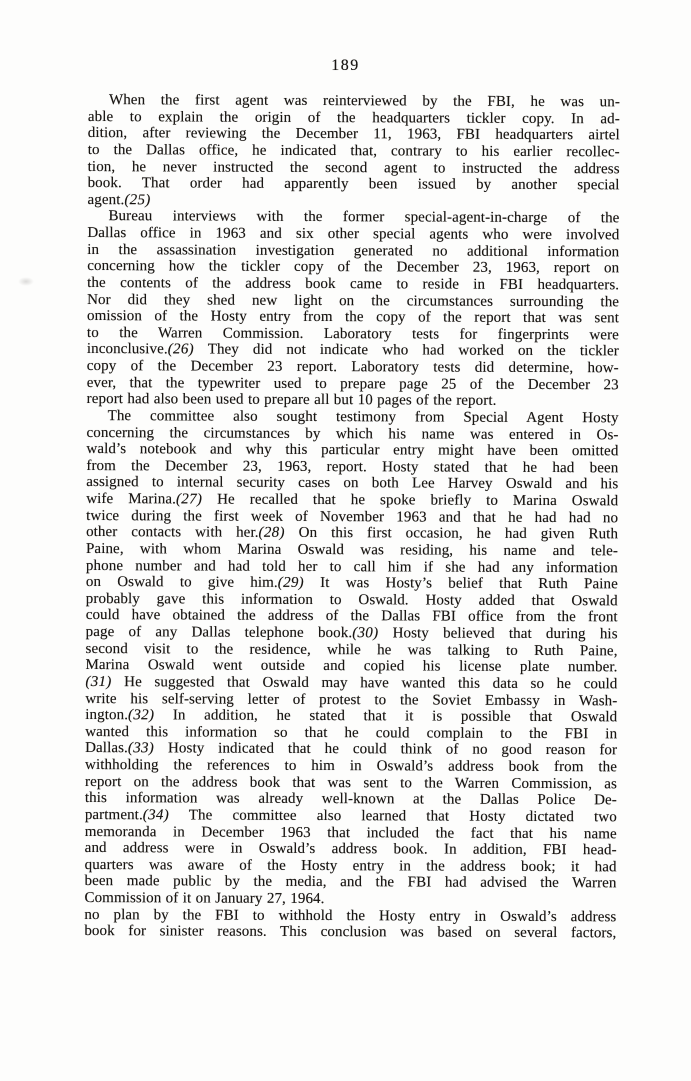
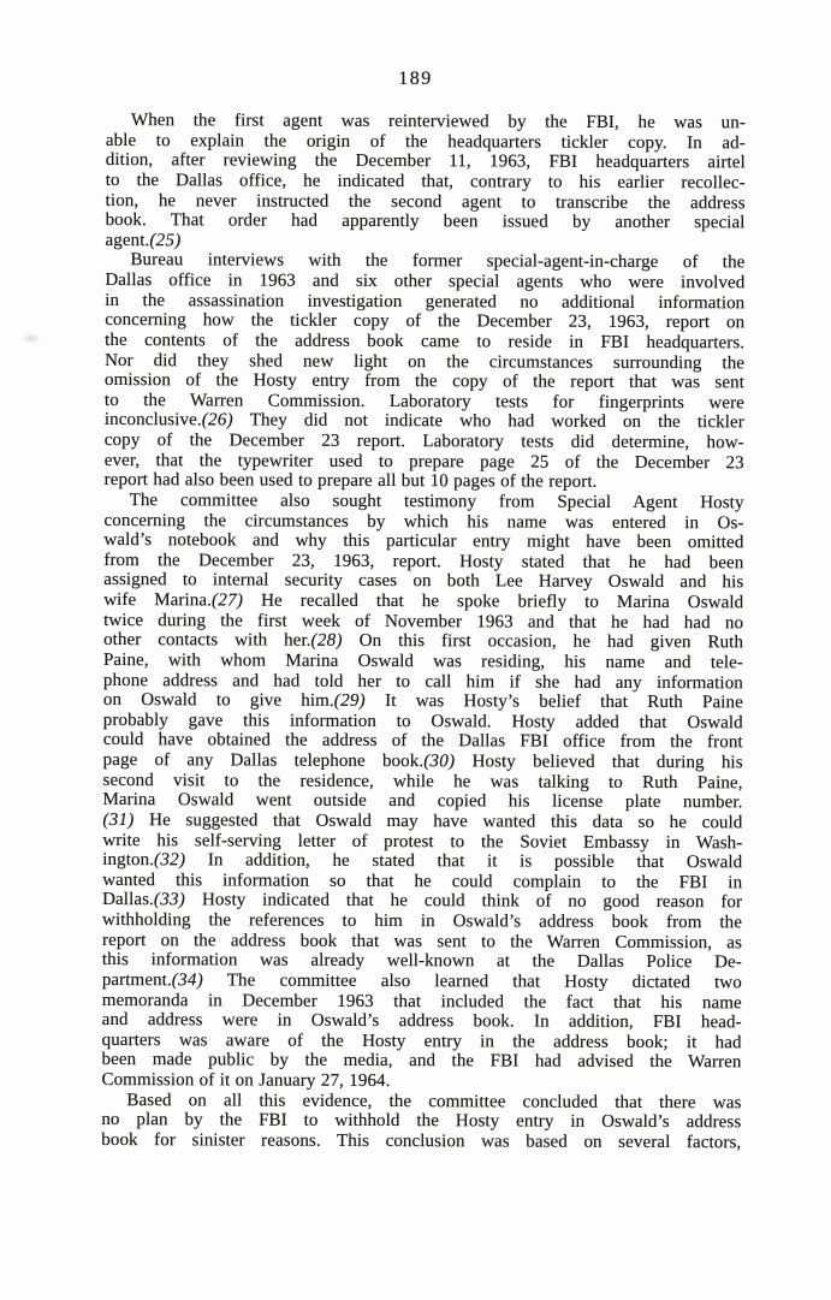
  189
  When the first agent was reinterviewed by the FBI, he was un-
  able to explain the origin of the headquarters tickler copy. In ad-
  dition, after reviewing the December 11, 1963, FBI headquarters airtel
  to the Dallas office, he indicated that, contrary to his earlier recollec-
- tion, he never instructed the second agent to instructed the address
+ tion, he never instructed the second agent to transcribe the address
  book. That order had apparently been issued by another special
  agent.(25)
  Bureau interviews with the former special-agent-in-charge of the
  Dallas office in 1963 and six other special agents who were involved
  in the assassination investigation generated no additional information
  concerning how the tickler copy of the December 23, 1963, report on
  the contents of the address book came to reside in FBI headquarters.
  Nor did they shed new light on the circumstances surrounding the
  omission of the Hosty entry from the copy of the report that was sent
  to the Warren Commission. Laboratory tests for fingerprints were
  inconclusive.(26) They did not indicate who had worked on the tickler
  copy of the December 23 report. Laboratory tests did determine, how-
  ever, that the typewriter used to prepare page 25 of the December 23
  report had also been used to prepare all but 10 pages of the report.
  The committee also sought testimony from Special Agent Hosty
  concerning the circumstances by which his name was entered in Os-
  wald’s notebook and why this particular entry might have been omitted
  from the December 23, 1963, report. Hosty stated that he had been
  assigned to internal security cases on both Lee Harvey Oswald and his
  wife Marina.(27) He recalled that he spoke briefly to Marina Oswald
  twice during the first week of November 1963 and that he had had no
  other contacts with her.(28) On this first occasion, he had given Ruth
  Paine, with whom Marina Oswald was residing, his name and tele-
- phone number and had told her to call him if she had any information
+ phone address and had told her to call him if she had any information
  on Oswald to give him.(29) It was Hosty’s belief that Ruth Paine
  probably gave this information to Oswald. Hosty added that Oswald
  could have obtained the address of the Dallas FBI office from the front
  page of any Dallas telephone book.(30) Hosty believed that during his
  second visit to the residence, while he was talking to Ruth Paine,
  Marina Oswald went outside and copied his license plate number.
  (31) He suggested that Oswald may have wanted this data so he could
  write his self-serving letter of protest to the Soviet Embassy in Wash-
  ington.(32) In addition, he stated that it is possible that Oswald
  wanted this information so that he could complain to the FBI in
  Dallas.(33) Hosty indicated that he could think of no good reason for
  withholding the references to him in Oswald’s address book from the
  report on the address book that was sent to the Warren Commission, as
  this information was already well-known at the Dallas Police De-
  partment.(34) The committee also learned that Hosty dictated two
  memoranda in December 1963 that included the fact that his name
  and address were in Oswald’s address book. In addition, FBI head-
  quarters was aware of the Hosty entry in the address book; it had
  been made public by the media, and the FBI had advised the Warren
  Commission of it on January 27, 1964.
+ Based on all this evidence, the committee concluded that there was
  no plan by the FBI to withhold the Hosty entry in Oswald’s address
  book for sinister reasons. This conclusion was based on several factors,
